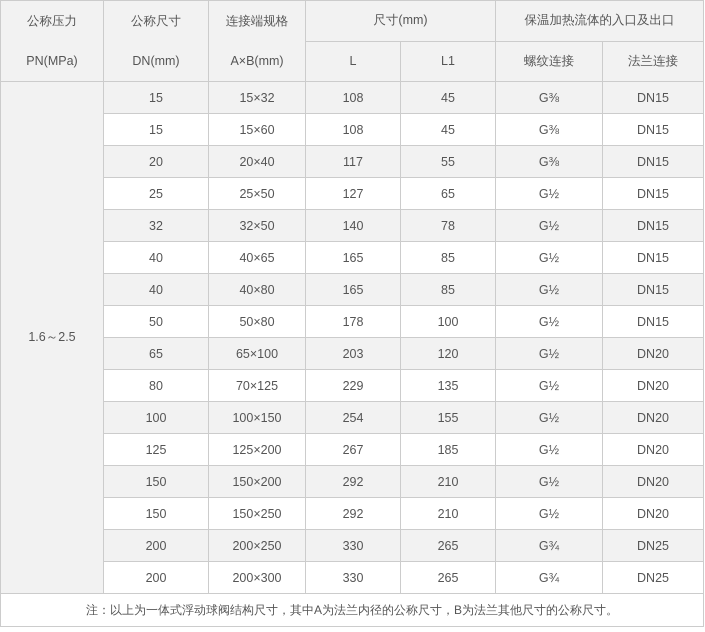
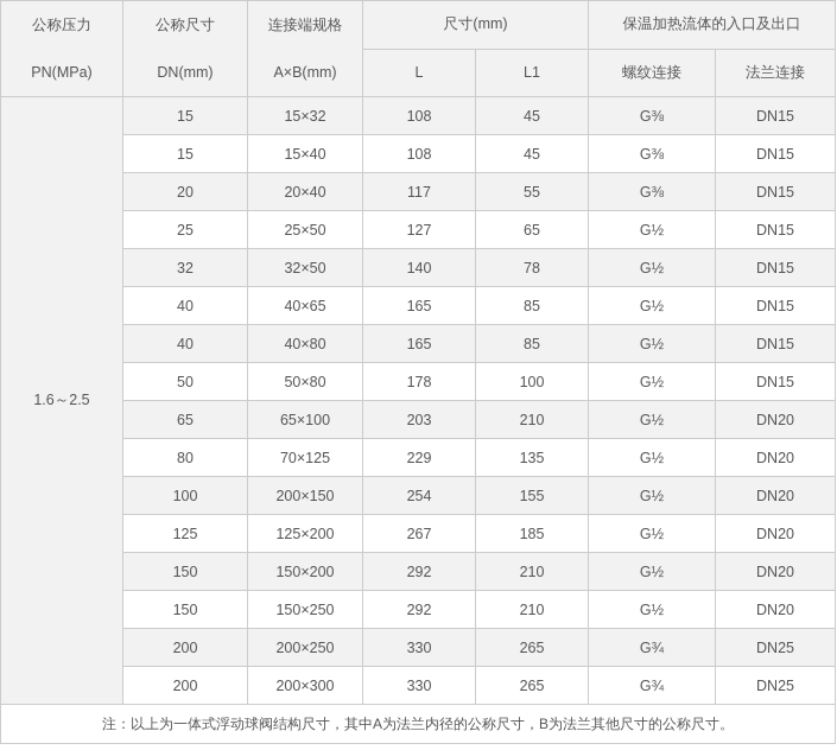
  公称压力 PN(MPa)	公称尺寸 DN(mm)	连接端规格 A×B(mm)	尺寸(mm)	保温加热流体的入口及出口
  L	L1	螺纹连接	法兰连接
  1.6～2.5	15	15×32	108	45	G⅜	DN15
- 15	15×60	108	45	G⅜	DN15
+ 15	15×40	108	45	G⅜	DN15
  20	20×40	117	55	G⅜	DN15
  25	25×50	127	65	G½	DN15
  32	32×50	140	78	G½	DN15
  40	40×65	165	85	G½	DN15
  40	40×80	165	85	G½	DN15
  50	50×80	178	100	G½	DN15
- 65	65×100	203	120	G½	DN20
+ 65	65×100	203	210	G½	DN20
  80	70×125	229	135	G½	DN20
- 100	100×150	254	155	G½	DN20
+ 100	200×150	254	155	G½	DN20
  125	125×200	267	185	G½	DN20
  150	150×200	292	210	G½	DN20
  150	150×250	292	210	G½	DN20
  200	200×250	330	265	G¾	DN25
  200	200×300	330	265	G¾	DN25
  注：以上为一体式浮动球阀结构尺寸，其中A为法兰内径的公称尺寸，B为法兰其他尺寸的公称尺寸。
